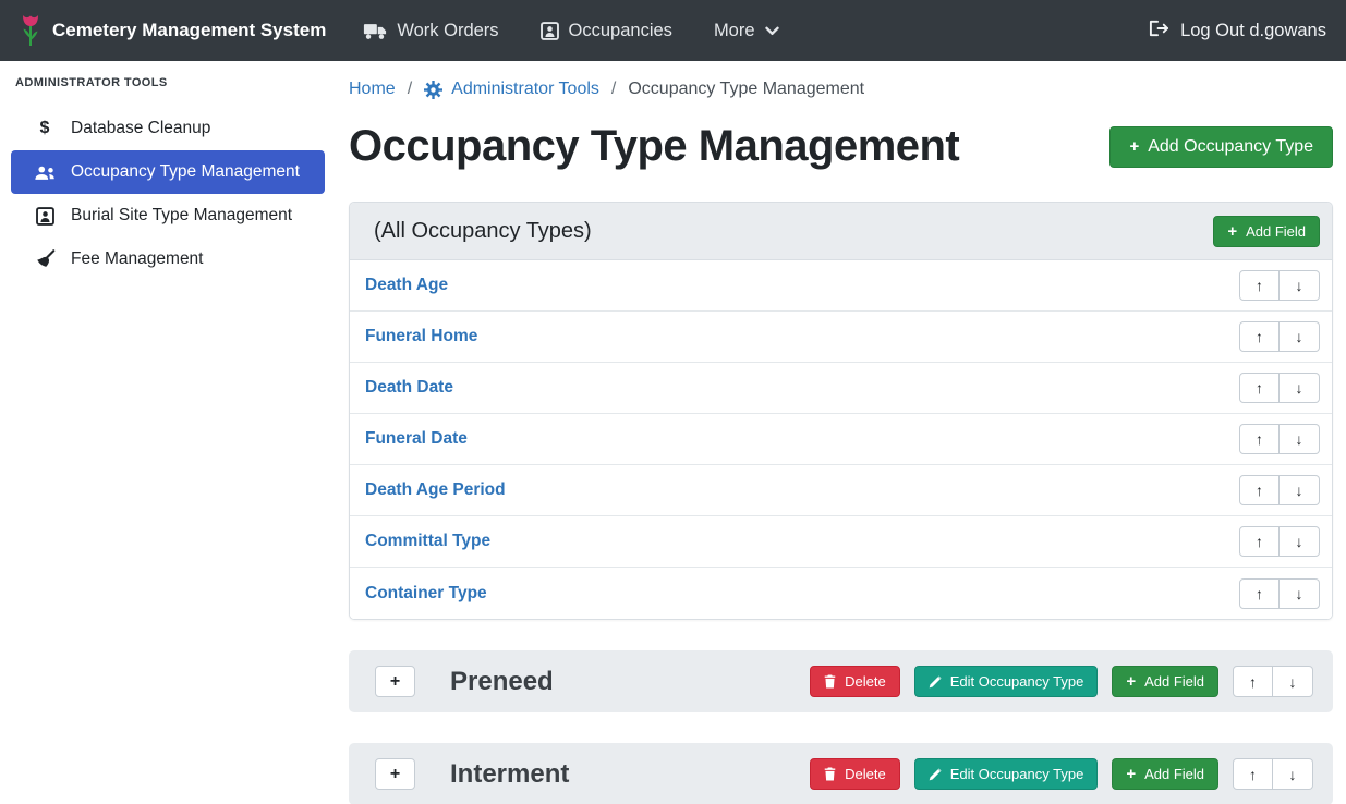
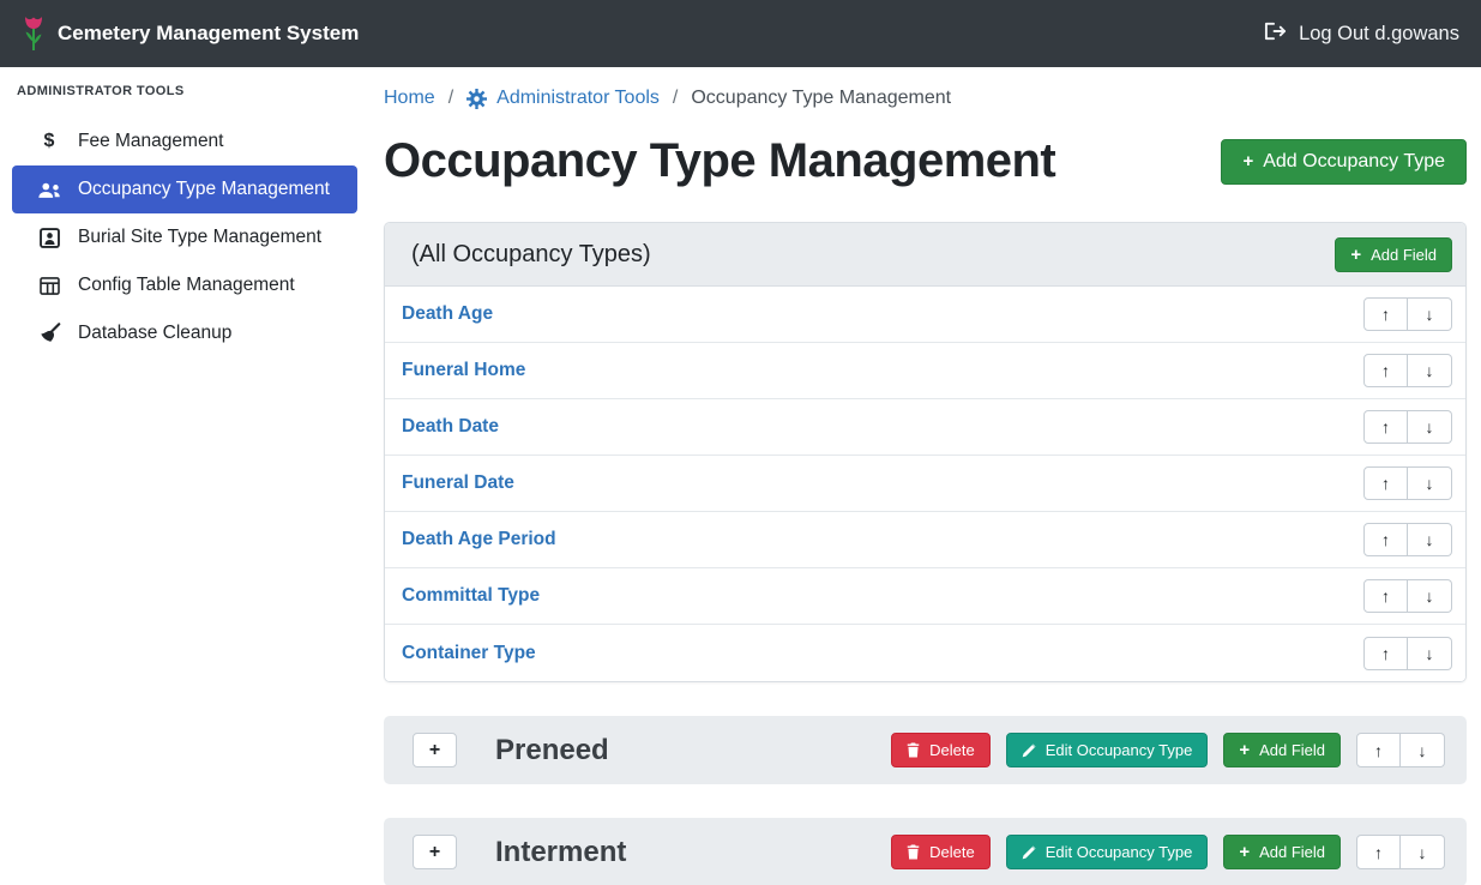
  Cemetery Management System
- Work Orders
- Occupancies
- More
  Log Out d.gowans
  ADMINISTRATOR TOOLS
  $
- Database Cleanup
+ Fee Management
  Occupancy Type Management
  Burial Site Type Management
+ Config Table Management
- Fee Management
+ Database Cleanup
  Home
  /
  Administrator Tools
  /
  Occupancy Type Management
  Occupancy Type Management
  +
  Add Occupancy Type
  (All Occupancy Types)
  +
  Add Field
  Death Age
  ↑
  ↓
  Funeral Home
  ↑
  ↓
  Death Date
  ↑
  ↓
  Funeral Date
  ↑
  ↓
  Death Age Period
  ↑
  ↓
  Committal Type
  ↑
  ↓
  Container Type
  ↑
  ↓
  +
  Preneed
  Delete
  Edit Occupancy Type
  +
  Add Field
  ↑
  ↓
  +
  Interment
  Delete
  Edit Occupancy Type
  +
  Add Field
  ↑
  ↓
